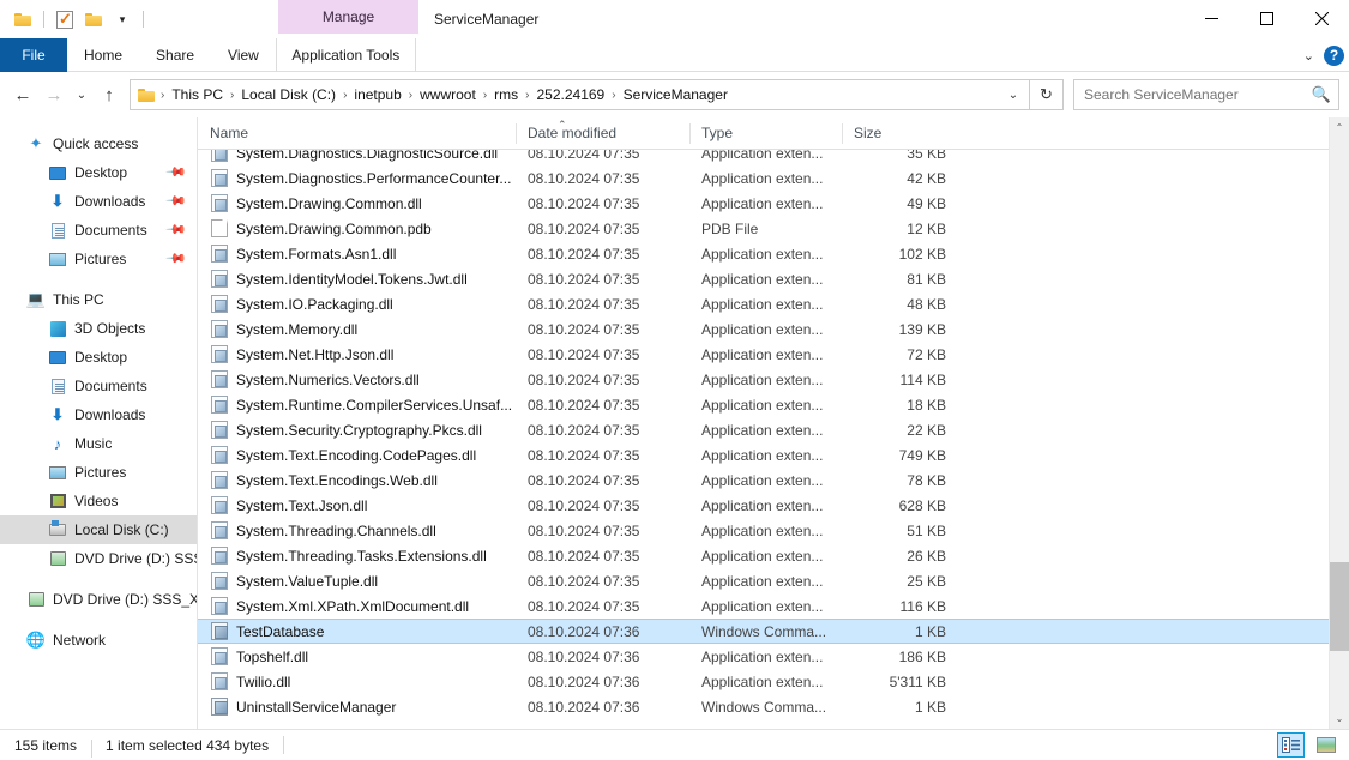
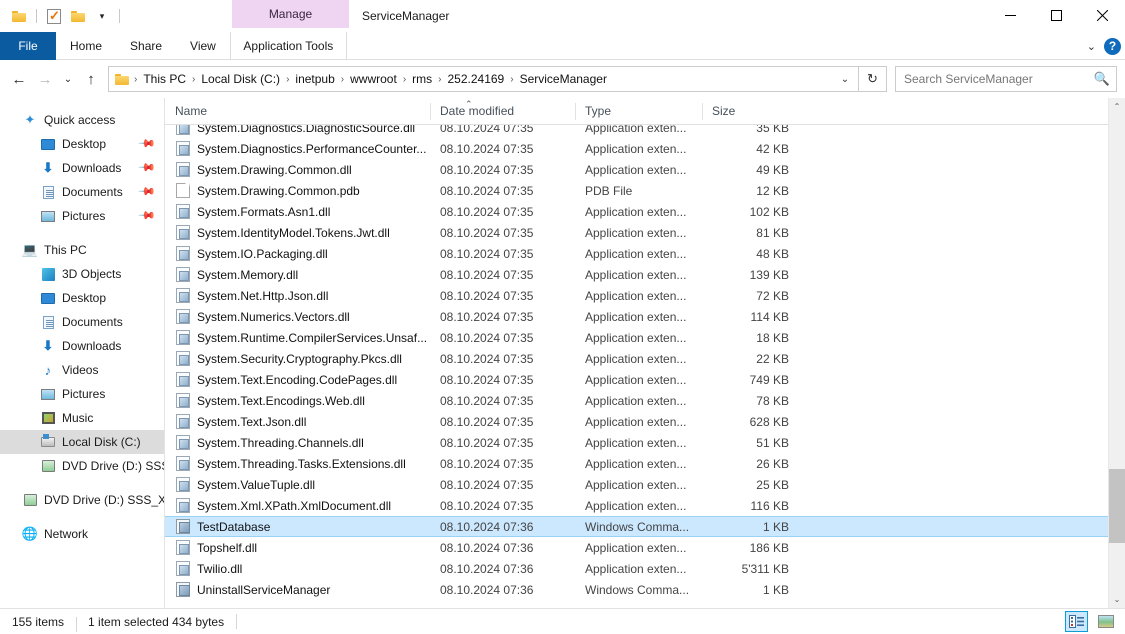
  ▾
  Manage
  ServiceManager
  File
  Home
  Share
  View
  Application Tools
  ⌄
  ?
  ←
  →
  ⌄
  ↑
  ›
  This PC
  ›
  Local Disk (C:)
  ›
  inetpub
  ›
  wwwroot
  ›
  rms
  ›
  252.24169
  ›
  ServiceManager
  ⌄
  ↻
  Search ServiceManager
  🔍
  ✦
  Quick access
  Desktop
  ⬇
  Downloads
  Documents
  Pictures
  💻
  This PC
  3D Objects
  Desktop
  Documents
  ⬇
  Downloads
  ♪
- Music
+ Videos
  Pictures
- Videos
+ Music
  Local Disk (C:)
  DVD Drive (D:) SS
  DVD Drive (D:) SSS_X
  🌐
  Network
  Name
  Date modified
  Type
  Size
  ⌃
  System.Diagnostics.DiagnosticSource.dll
  08.10.2024 07:35
  Application exten...
  35 KB
  System.Diagnostics.PerformanceCounter...
  08.10.2024 07:35
  Application exten...
  42 KB
  System.Drawing.Common.dll
  08.10.2024 07:35
  Application exten...
  49 KB
  System.Drawing.Common.pdb
  08.10.2024 07:35
  PDB File
  12 KB
  System.Formats.Asn1.dll
  08.10.2024 07:35
  Application exten...
  102 KB
  System.IdentityModel.Tokens.Jwt.dll
  08.10.2024 07:35
  Application exten...
  81 KB
  System.IO.Packaging.dll
  08.10.2024 07:35
  Application exten...
  48 KB
  System.Memory.dll
  08.10.2024 07:35
  Application exten...
  139 KB
  System.Net.Http.Json.dll
  08.10.2024 07:35
  Application exten...
  72 KB
  System.Numerics.Vectors.dll
  08.10.2024 07:35
  Application exten...
  114 KB
  System.Runtime.CompilerServices.Unsaf...
  08.10.2024 07:35
  Application exten...
  18 KB
  System.Security.Cryptography.Pkcs.dll
  08.10.2024 07:35
  Application exten...
  22 KB
  System.Text.Encoding.CodePages.dll
  08.10.2024 07:35
  Application exten...
  749 KB
  System.Text.Encodings.Web.dll
  08.10.2024 07:35
  Application exten...
  78 KB
  System.Text.Json.dll
  08.10.2024 07:35
  Application exten...
  628 KB
  System.Threading.Channels.dll
  08.10.2024 07:35
  Application exten...
  51 KB
  System.Threading.Tasks.Extensions.dll
  08.10.2024 07:35
  Application exten...
  26 KB
  System.ValueTuple.dll
  08.10.2024 07:35
  Application exten...
  25 KB
  System.Xml.XPath.XmlDocument.dll
  08.10.2024 07:35
  Application exten...
  116 KB
  TestDatabase
  08.10.2024 07:36
  Windows Comma...
  1 KB
  Topshelf.dll
  08.10.2024 07:36
  Application exten...
  186 KB
  Twilio.dll
  08.10.2024 07:36
  Application exten...
  5'311 KB
  UninstallServiceManager
  08.10.2024 07:36
  Windows Comma...
  1 KB
  ⌃
  ⌄
  155 items
  1 item selected 434 bytes
